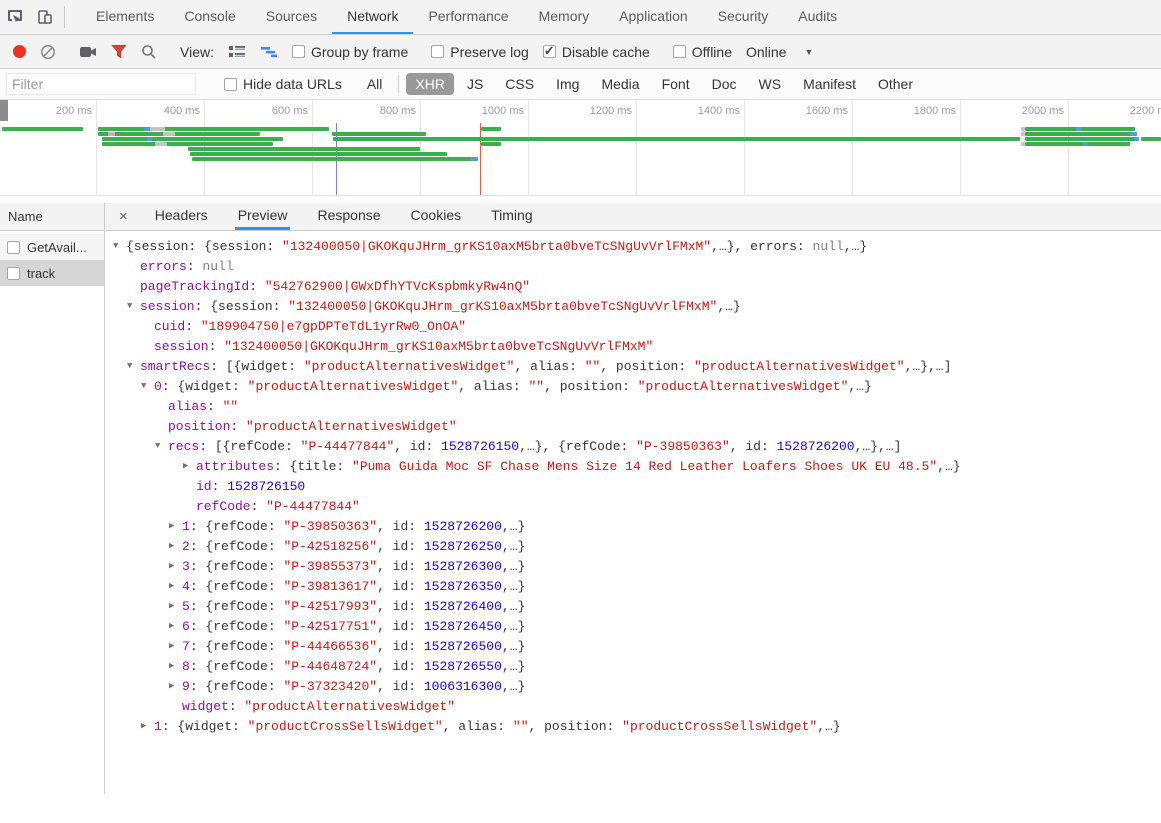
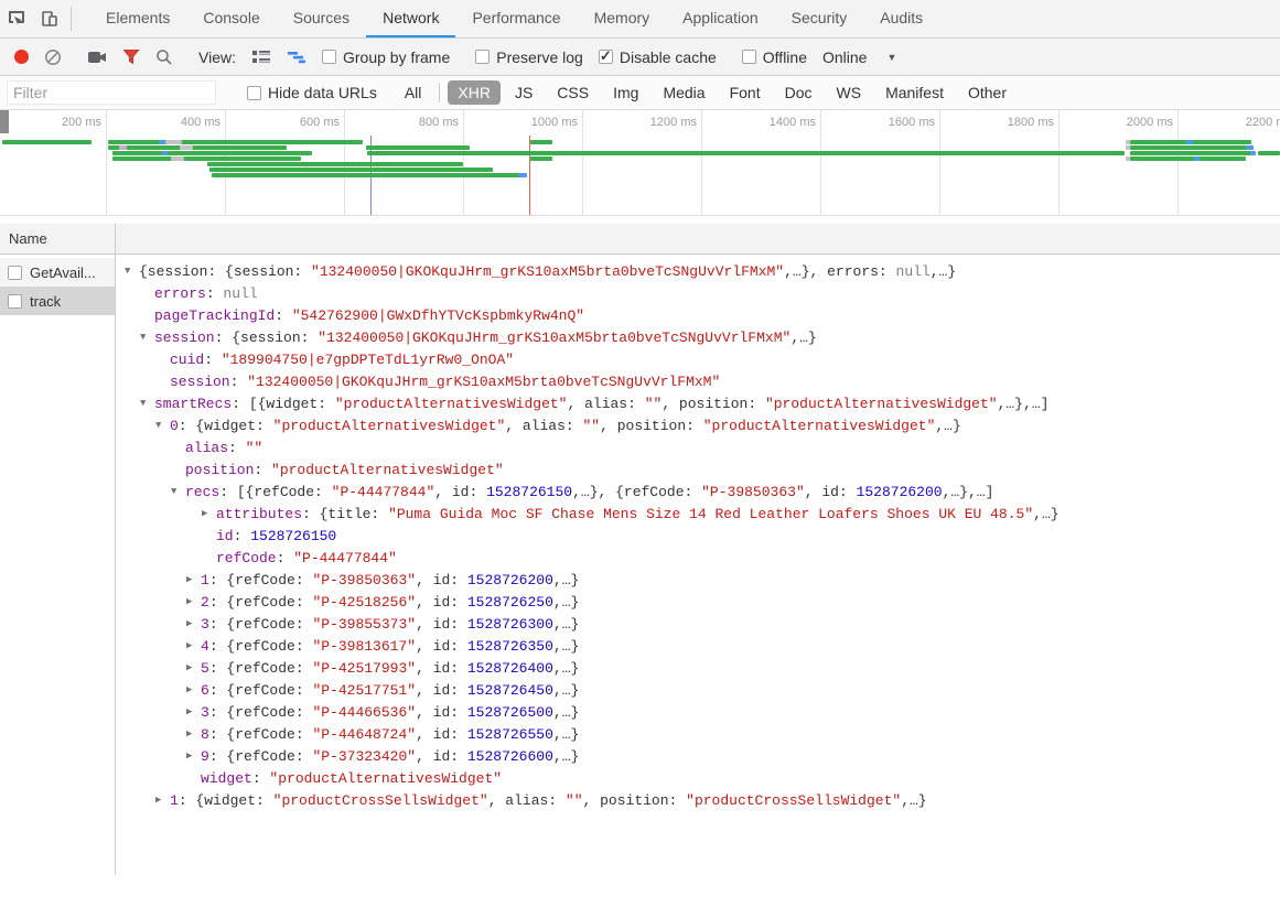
  Elements
  Console
  Sources
  Network
  Performance
  Memory
  Application
  Security
  Audits
  View:
  Group by frame
  Preserve log
  Disable cache
  Offline
  Online
  ▼
  Filter
  Hide data URLs
  All
  XHR
  JS
  CSS
  Img
  Media
  Font
  Doc
  WS
  Manifest
  Other
  200 ms
  400 ms
  600 ms
  800 ms
  1000 ms
  1200 ms
  1400 ms
  1600 ms
  1800 ms
  2000 ms
  Name
- ×
- Headers
- Preview
- Response
- Cookies
- Timing
  GetAvail...
  track
  ▼ {session: {session: "132400050|GKOKquJHrm_grKS10axM5brta0bveTcSNgUvVrlFMxM",…}, errors: null,…}
  errors: null
  pageTrackingId: "542762900|GWxDfhYTVcKspbmkyRw4nQ"
  ▼ session: {session: "132400050|GKOKquJHrm_grKS10axM5brta0bveTcSNgUvVrlFMxM",…}
  cuid: "189904750|e7gpDPTeTdL1yrRw0_OnOA"
  session: "132400050|GKOKquJHrm_grKS10axM5brta0bveTcSNgUvVrlFMxM"
  ▼ smartRecs: [{widget: "productAlternativesWidget", alias: "", position: "productAlternativesWidget",…},…]
  ▼ 0: {widget: "productAlternativesWidget", alias: "", position: "productAlternativesWidget",…}
  alias: ""
  position: "productAlternativesWidget"
  ▼ recs: [{refCode: "P-44477844", id: 1528726150,…}, {refCode: "P-39850363", id: 1528726200,…},…]
  ▶ attributes: {title: "Puma Guida Moc SF Chase Mens Size 14 Red Leather Loafers Shoes UK EU 48.5",…}
  id: 1528726150
  refCode: "P-44477844"
  ▶ 1: {refCode: "P-39850363", id: 1528726200,…}
  ▶ 2: {refCode: "P-42518256", id: 1528726250,…}
  ▶ 3: {refCode: "P-39855373", id: 1528726300,…}
  ▶ 4: {refCode: "P-39813617", id: 1528726350,…}
  ▶ 5: {refCode: "P-42517993", id: 1528726400,…}
  ▶ 6: {refCode: "P-42517751", id: 1528726450,…}
- ▶ 7: {refCode: "P-44466536", id: 1528726500,…}
+ ▶ 3: {refCode: "P-44466536", id: 1528726500,…}
  ▶ 8: {refCode: "P-44648724", id: 1528726550,…}
- ▶ 9: {refCode: "P-37323420", id: 1006316300,…}
+ ▶ 9: {refCode: "P-37323420", id: 1528726600,…}
  widget: "productAlternativesWidget"
  ▶ 1: {widget: "productCrossSellsWidget", alias: "", position: "productCrossSellsWidget",…}
